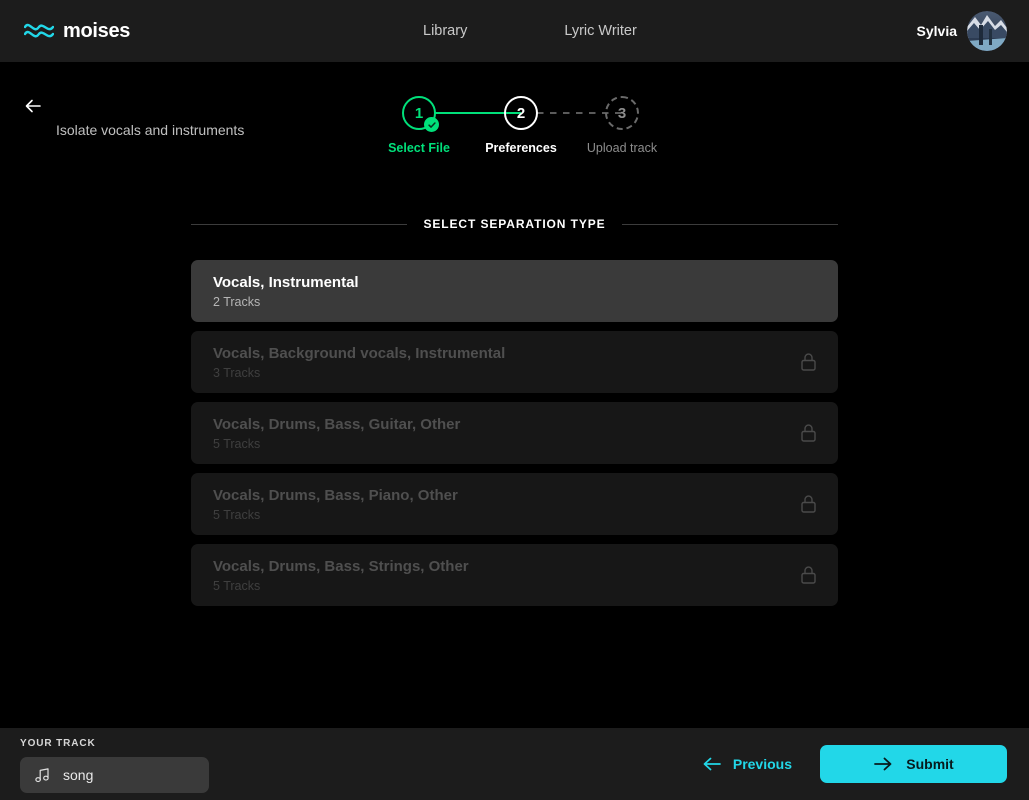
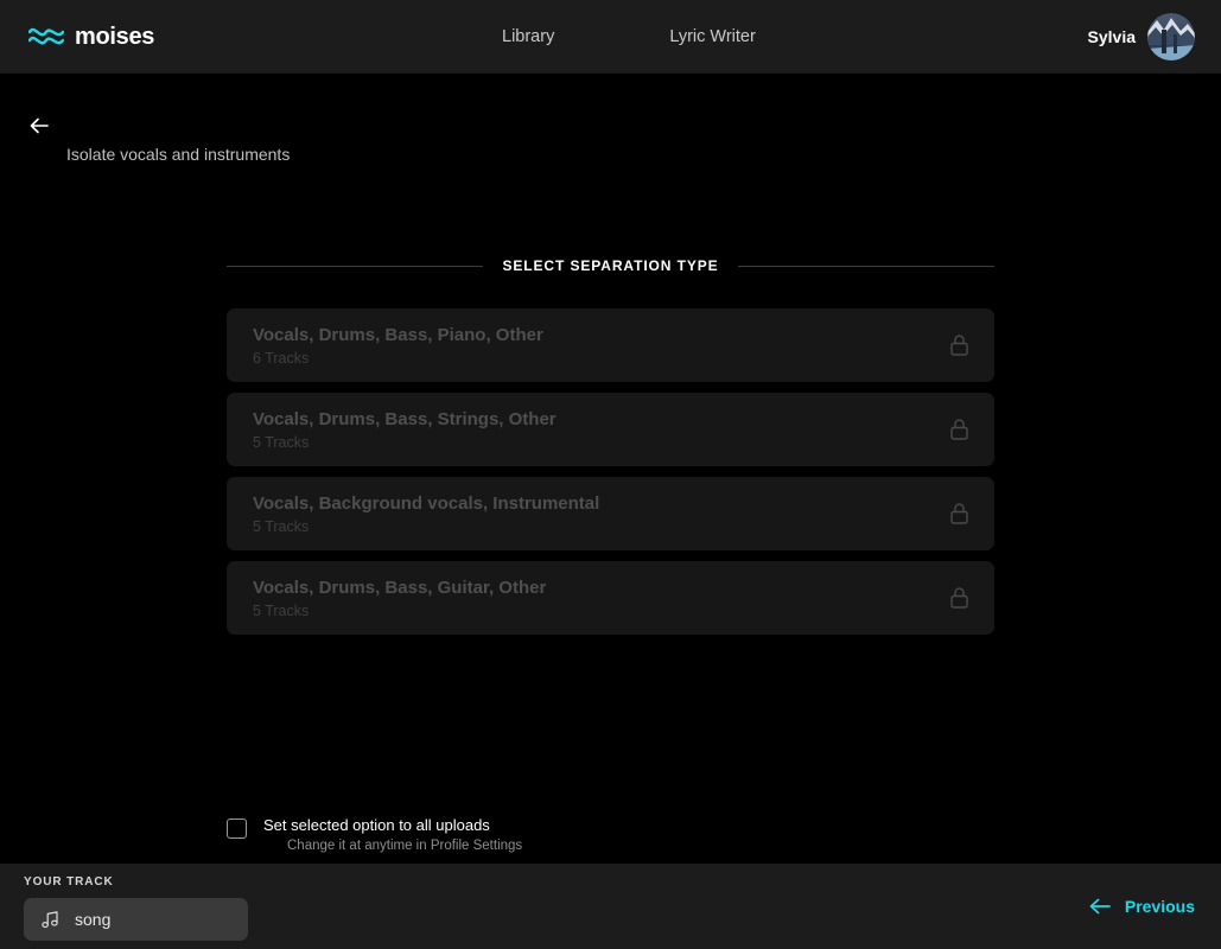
  moises
  Library
  Lyric Writer
  Sylvia
  Isolate vocals and instruments
- 1
- Select File
- 2
- Preferences
- 3
- Upload track
  SELECT SEPARATION TYPE
- Vocals, Instrumental
- 2 Tracks
- Vocals, Background vocals, Instrumental
+ Vocals, Drums, Bass, Piano, Other
- 3 Tracks
+ 6 Tracks
- Vocals, Drums, Bass, Guitar, Other
+ Vocals, Drums, Bass, Strings, Other
  5 Tracks
- Vocals, Drums, Bass, Piano, Other
+ Vocals, Background vocals, Instrumental
  5 Tracks
- Vocals, Drums, Bass, Strings, Other
+ Vocals, Drums, Bass, Guitar, Other
  5 Tracks
+ Set selected option to all uploads
+ Change it at anytime in Profile Settings
  YOUR TRACK
  song
  Previous
- Submit
